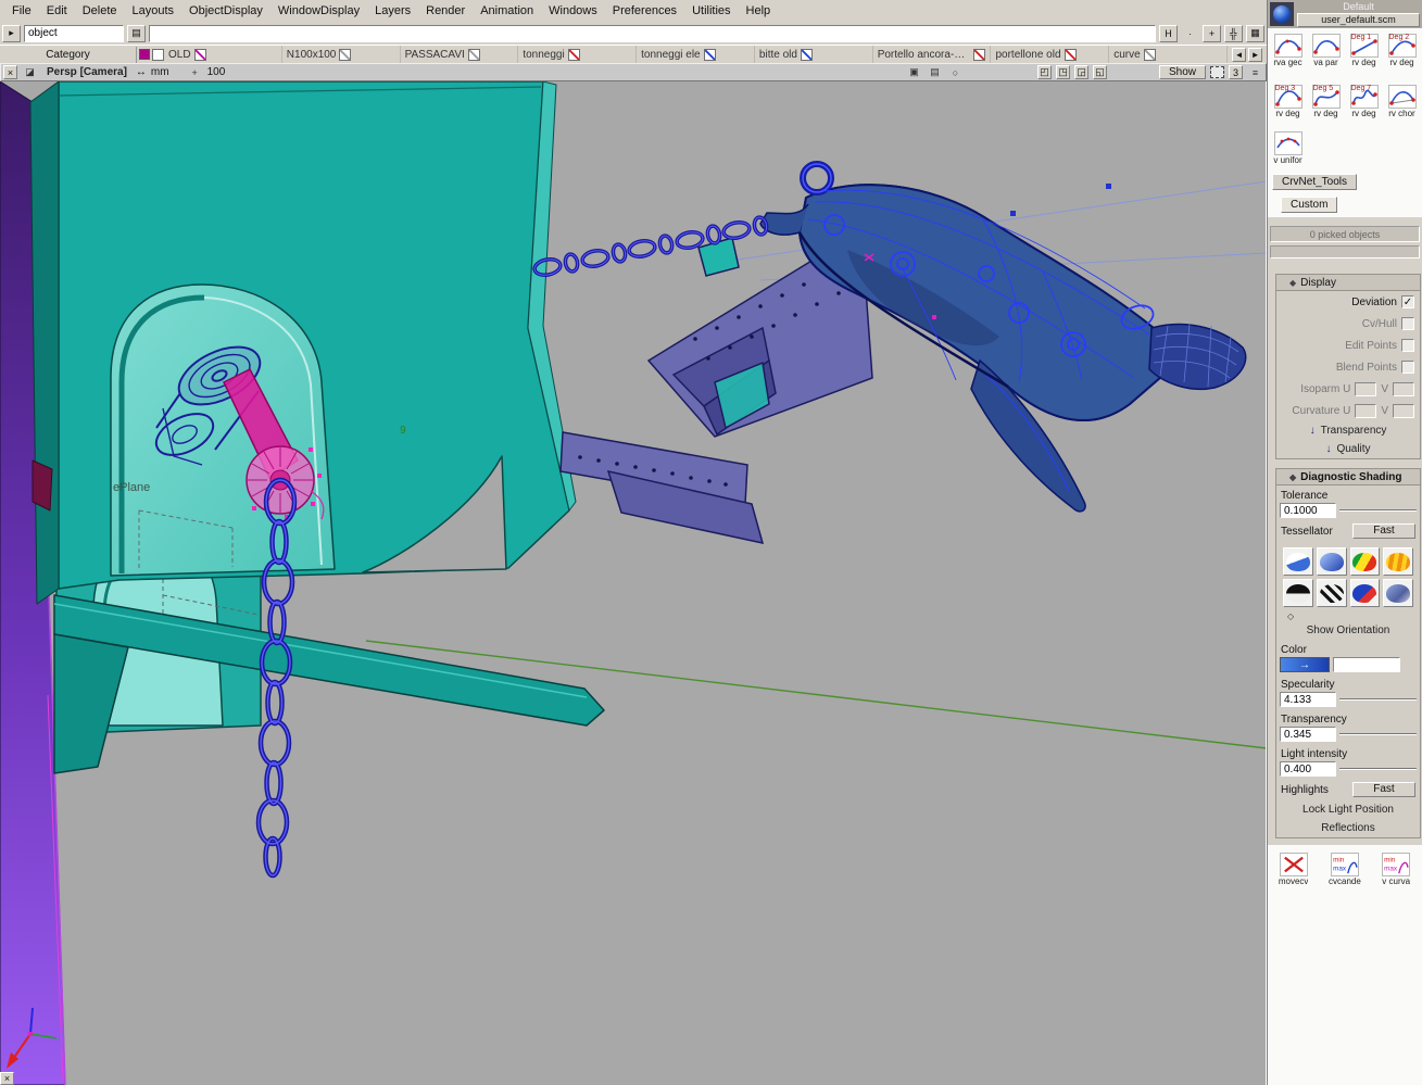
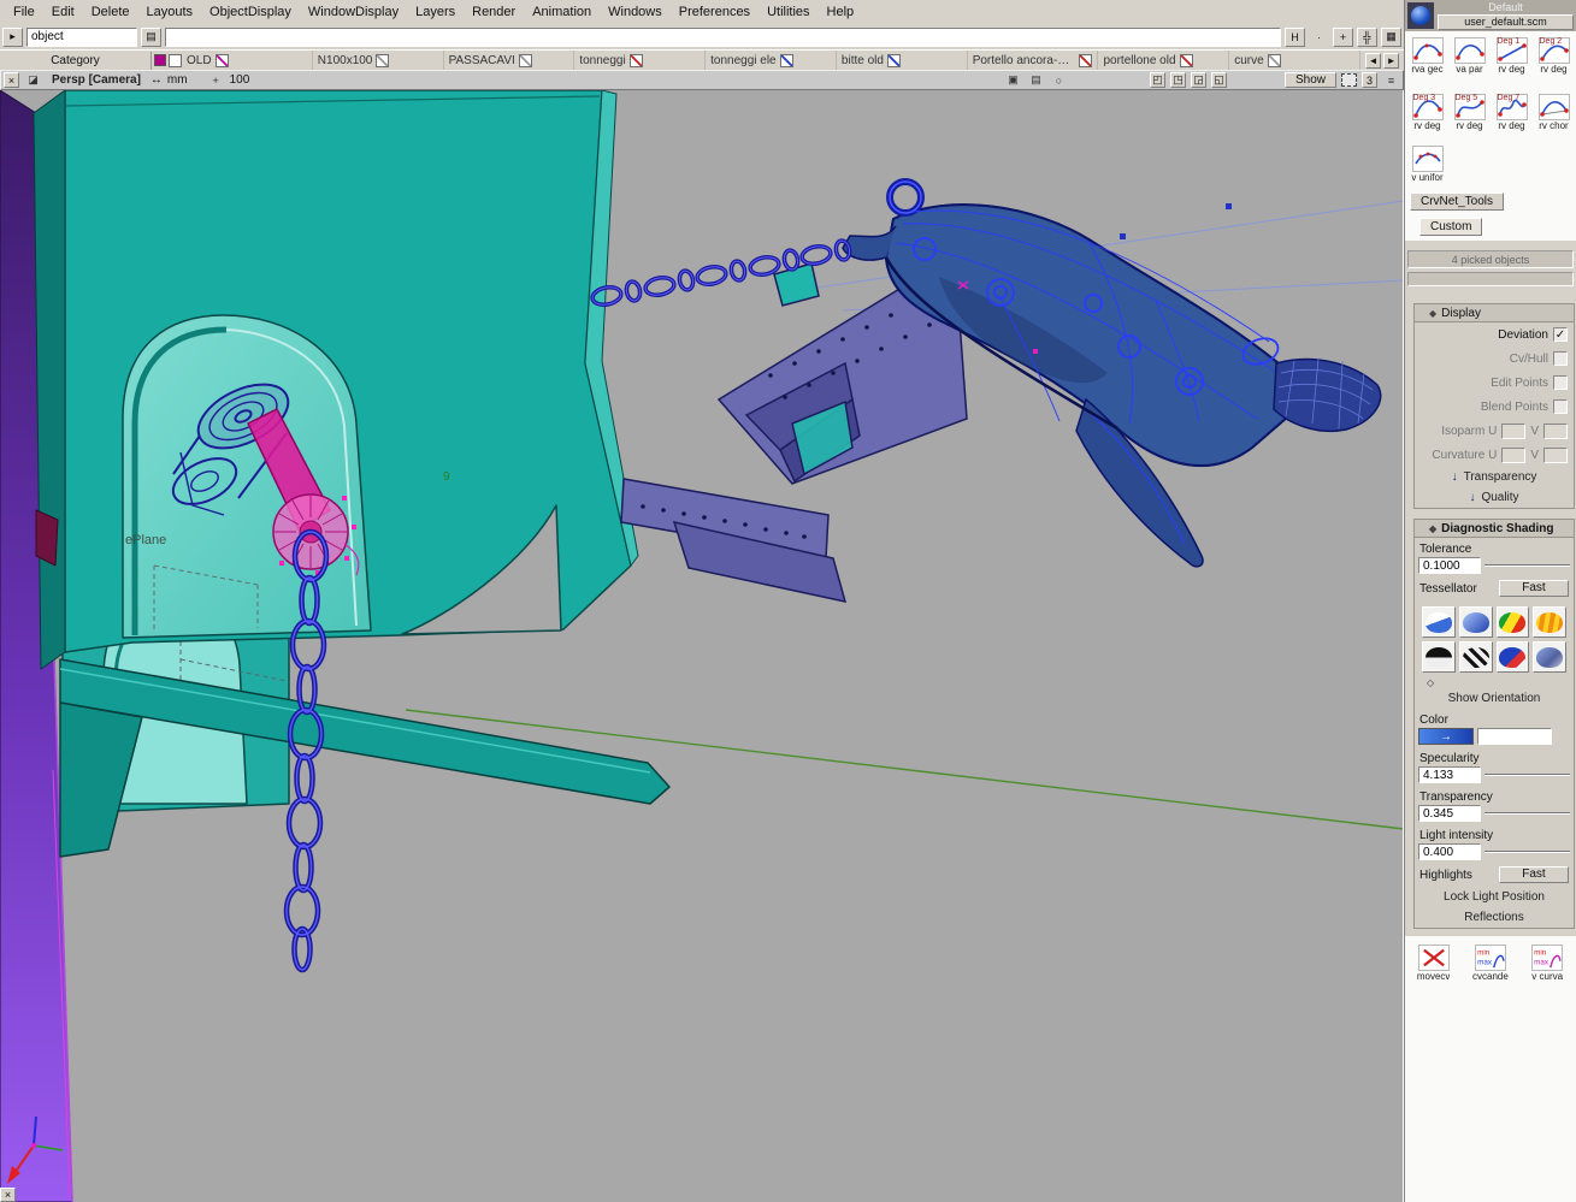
  File
  Edit
  Delete
  Layouts
  ObjectDisplay
  WindowDisplay
  Layers
  Render
  Animation
  Windows
  Preferences
  Utilities
  Help
  ▸
  object
  ▤
  H
  ∙
  +
  ╬
  ▦
  Category
  OLD
  N100x100
  PASSACAVI
  tonneggi
  tonneggi ele
  bitte old
  Portello ancora-Ne
  portellone old
  curve
  ◄
  ►
  ×
  ◪
  Persp [Camera]
  ↔
  mm
  +
  100
  ▣
  ▤
  ○
  ◰
  ◳
  ◲
  ◱
  Show
  3
  ≡
  9
  ePlane
  ×
  Default
  user_default.scm
  rva gec
  va par
  rv deg
  rv deg
  rv deg
  rv deg
  rv deg
  rv chor
  v unifor
  CrvNet_Tools
  Custom
- 0 picked objects
+ 4 picked objects
  ◆
  Display
  Deviation
  ✓
  Cv/Hull
  Edit Points
  Blend Points
  Isoparm U
  V
  Curvature U
  V
  ↓
  Transparency
  ↓
  Quality
  ◆
  Diagnostic Shading
  Tolerance
  0.1000
  Tessellator
  Fast
  ◇
  Show Orientation
  Color
  →
  Specularity
  4.133
  Transparency
  0.345
  Light intensity
  0.400
  Highlights
  Fast
  Lock Light Position
  Reflections
  movecv
  cvcande
  v curva
